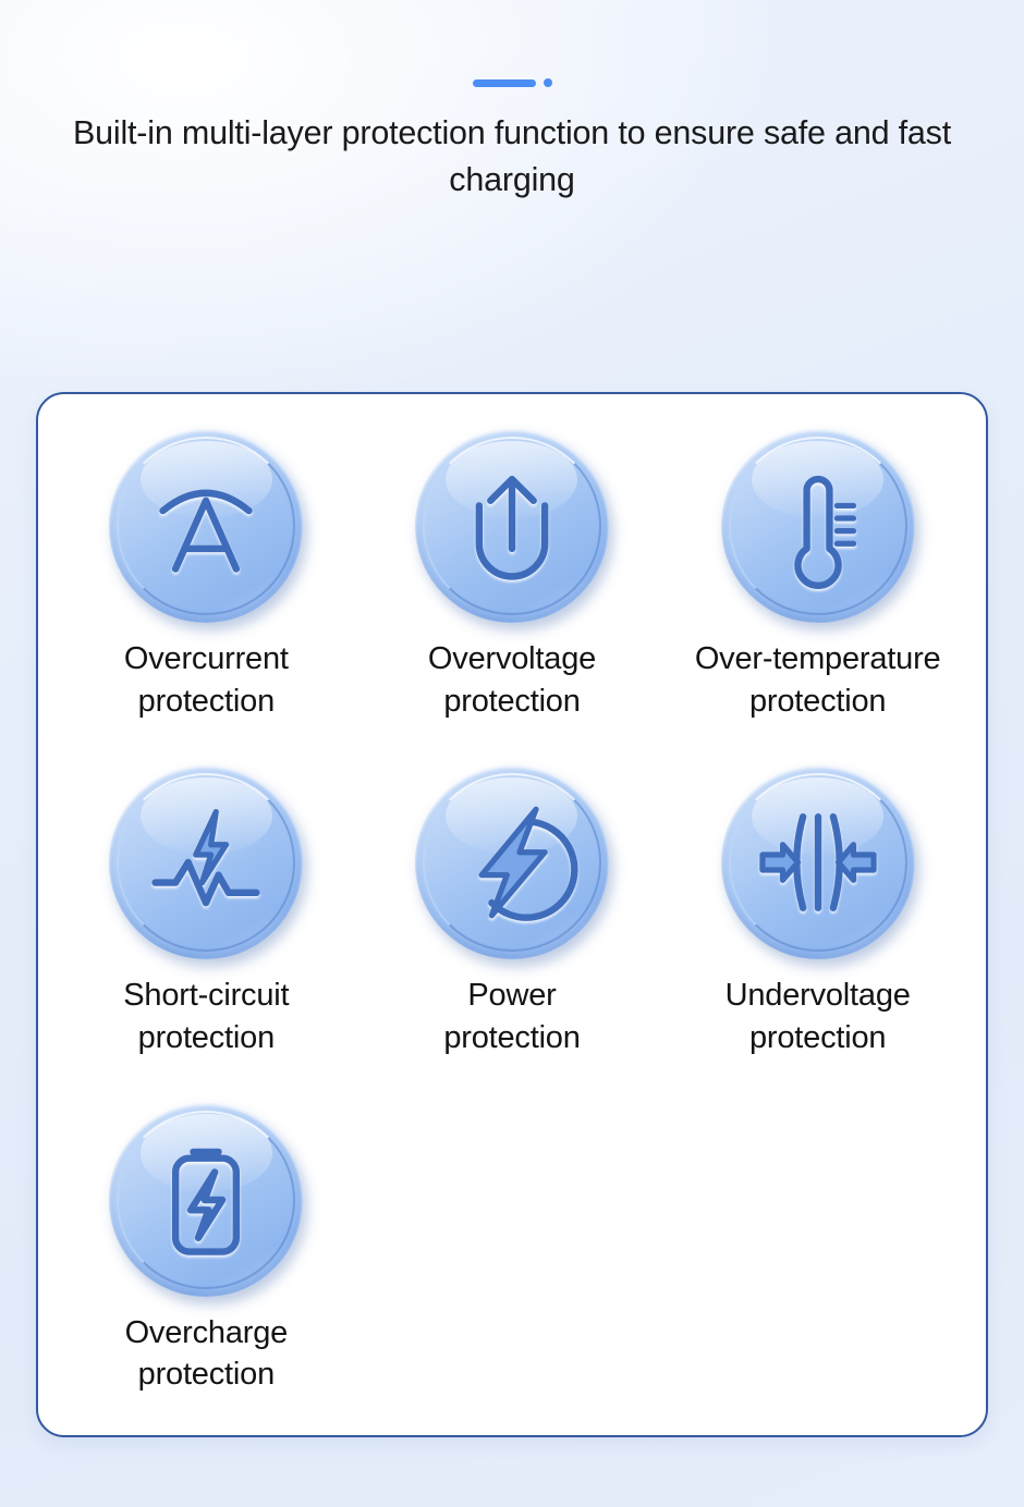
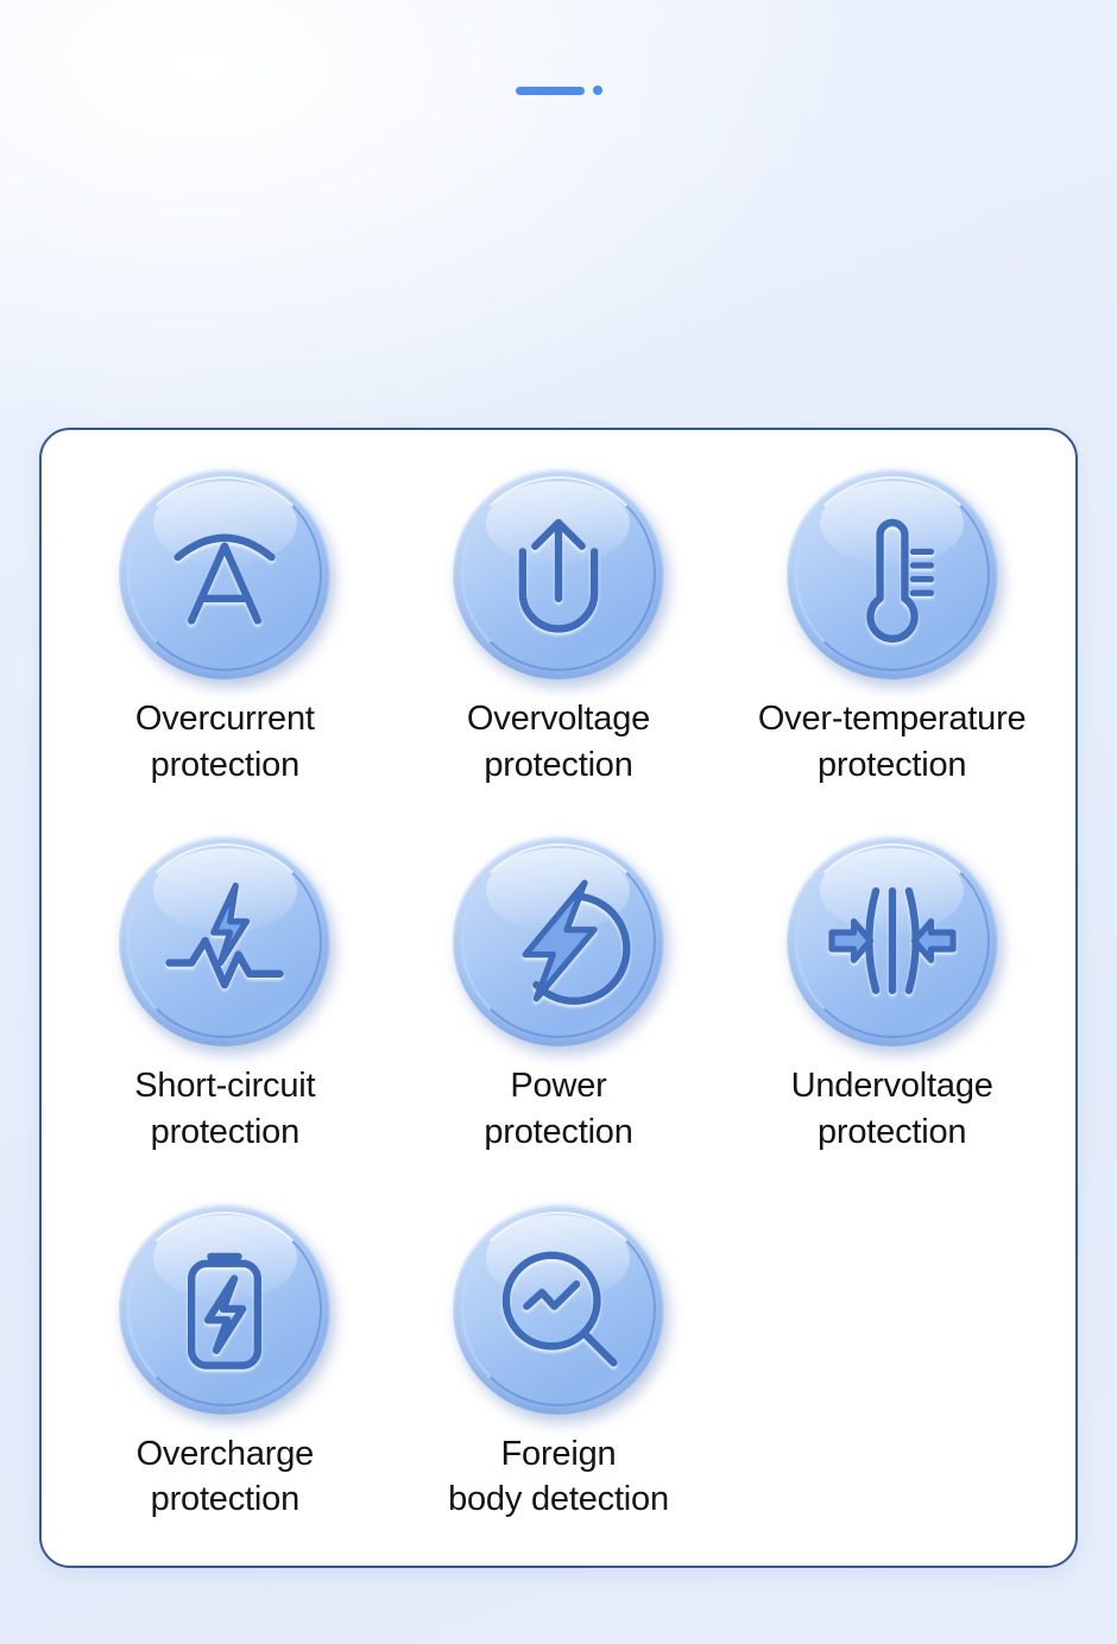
- Built-in multi-layer protection function to ensure safe and fast charging
  Overcurrent
  protection
  Overvoltage
  protection
  Over-temperature
  protection
  Short-circuit
  protection
  Power
  protection
  Undervoltage
  protection
  Overcharge
  protection
+ Foreign
+ body detection
